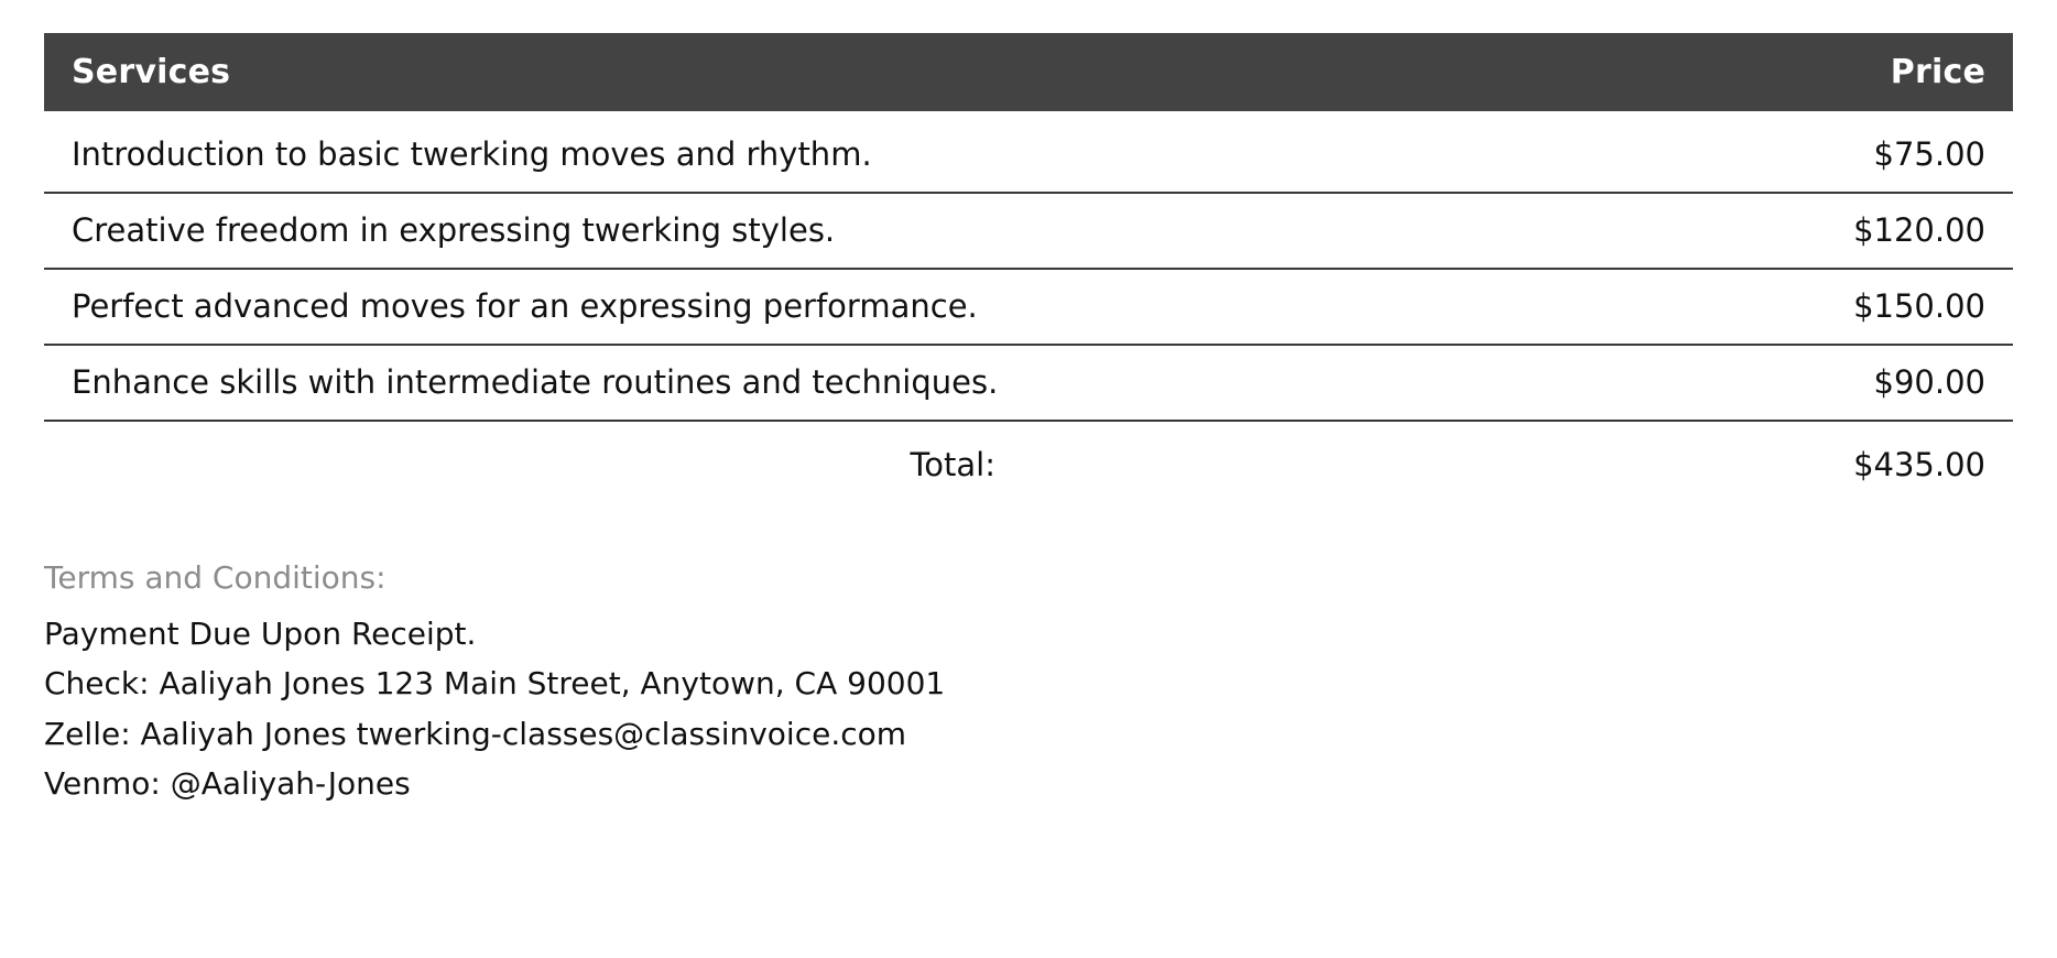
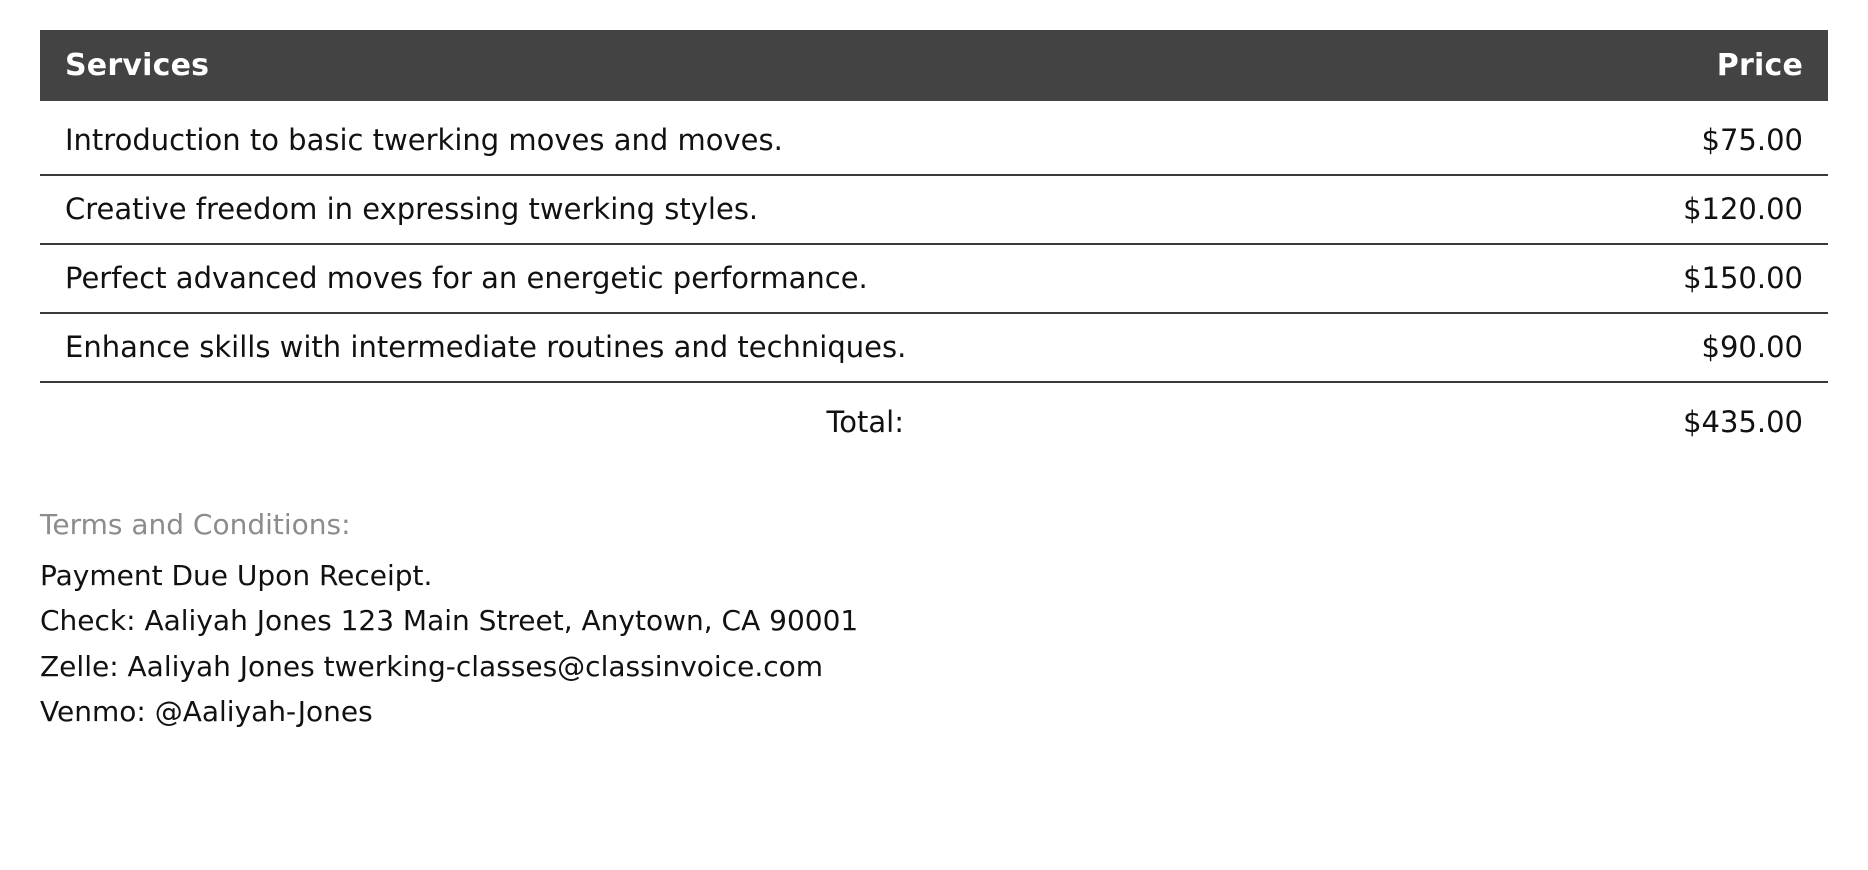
  Services	Price
- Introduction to basic twerking moves and rhythm.	$75.00
+ Introduction to basic twerking moves and moves.	$75.00
  Creative freedom in expressing twerking styles.	$120.00
- Perfect advanced moves for an expressing performance.	$150.00
+ Perfect advanced moves for an energetic performance.	$150.00
  Enhance skills with intermediate routines and techniques.	$90.00
  Total:	$435.00
  Terms and Conditions:
  Payment Due Upon Receipt.
  Check: Aaliyah Jones 123 Main Street, Anytown, CA 90001
  Zelle: Aaliyah Jones twerking-classes@classinvoice.com
  Venmo: @Aaliyah-Jones
